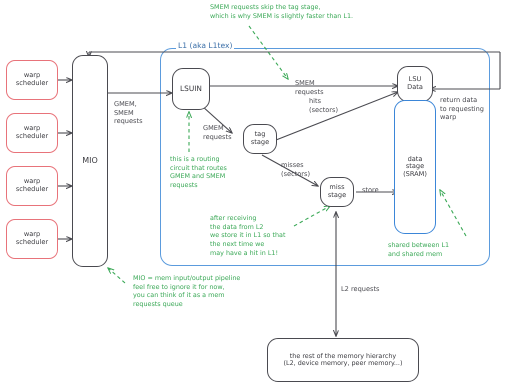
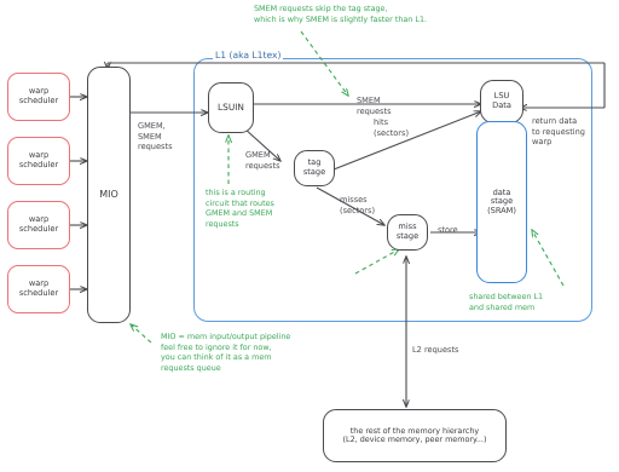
  L1 (aka L1tex)
  warp
  scheduler
  warp
  scheduler
  warp
  scheduler
  warp
  scheduler
  MIO
  LSUIN
  tag
  stage
  miss
  stage
  LSU
  Data
  data
  stage
  (SRAM)
  the rest of the memory hierarchy
  (L2, device memory, peer memory...)
  GMEM,
  SMEM
  requests
  GMEM
  requests
  SMEM
  requests
  hits
  (sectors)
  misses
  (sectors)
  store
  return data
  to requesting
  warp
  L2 requests
  SMEM requests skip the tag stage,
  which is why SMEM is slightly faster than L1.
  this is a routing
  circuit that routes
  GMEM and SMEM
  requests
- after receiving
- the data from L2
- we store it in L1 so that
- the next time we
- may have a hit in L1!
  MIO = mem input/output pipeline
  feel free to ignore it for now,
  you can think of it as a mem
  requests queue
  shared between L1
  and shared mem
